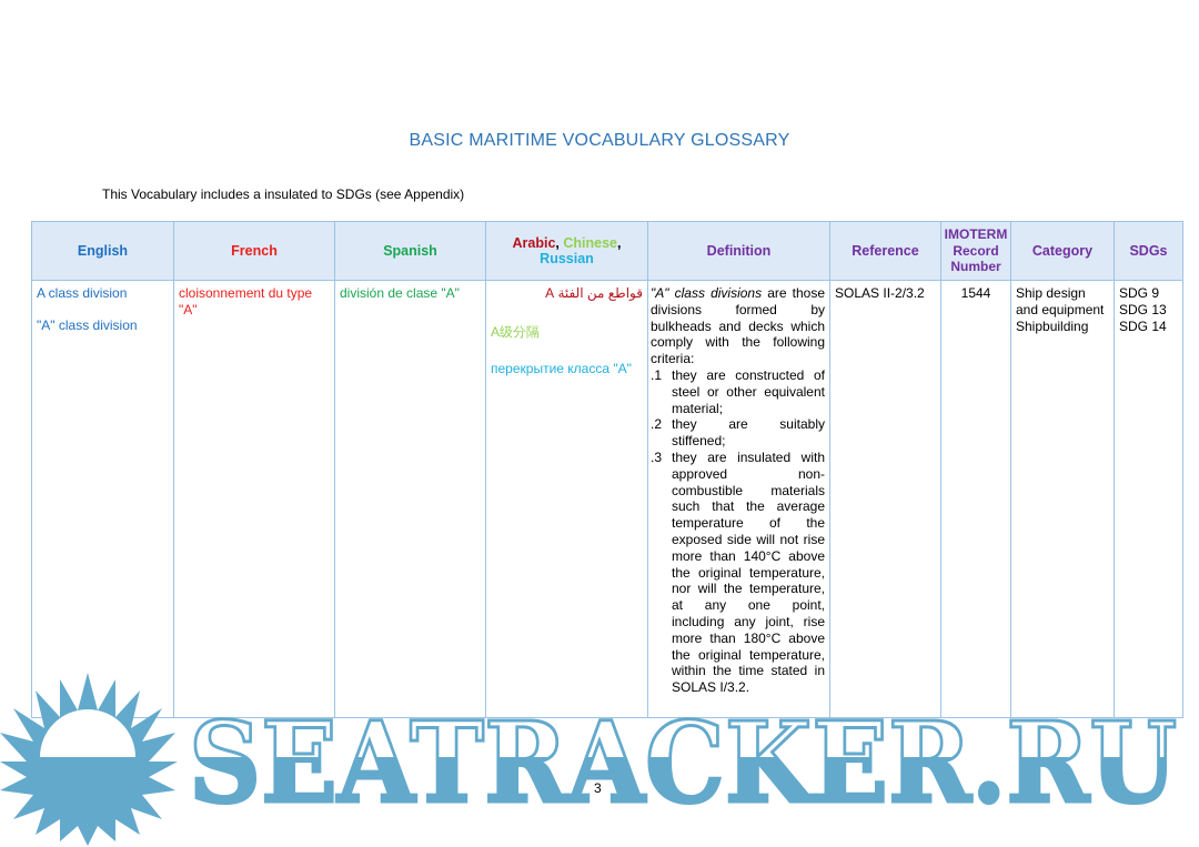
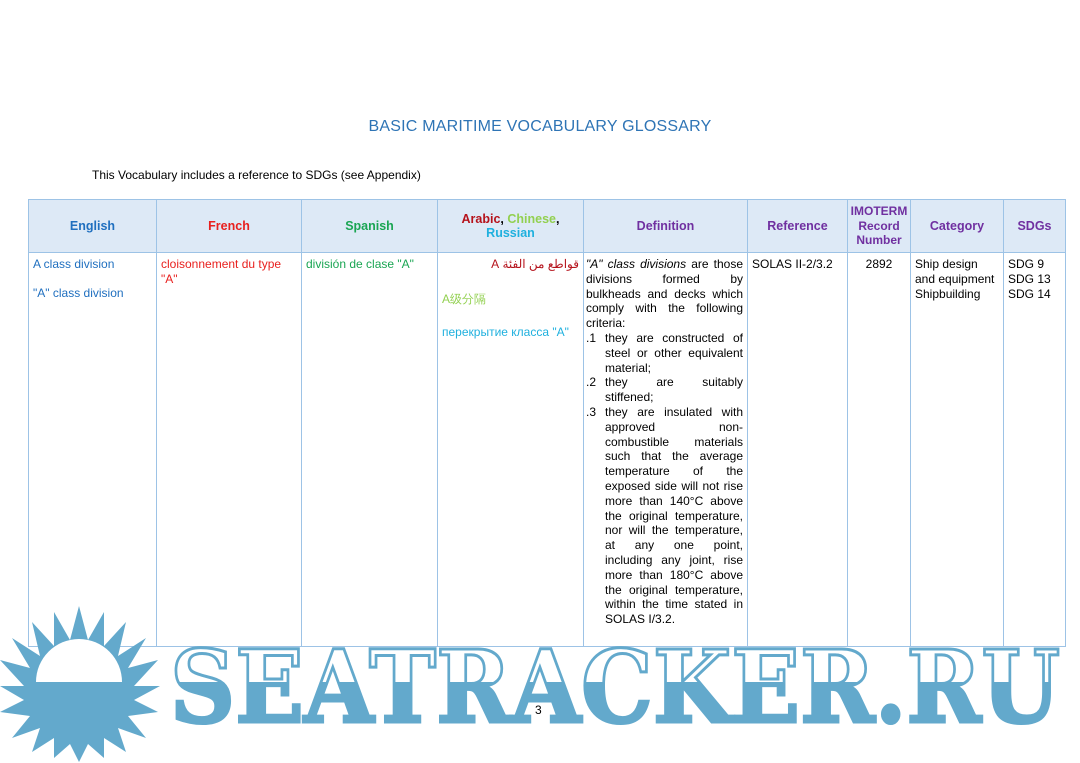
  BASIC MARITIME VOCABULARY GLOSSARY
- This Vocabulary includes a insulated to SDGs (see Appendix)
+ This Vocabulary includes a reference to SDGs (see Appendix)
  English	French	Spanish	Arabic, Chinese, Russian	Definition	Reference	IMOTERM Record Number	Category	SDGs
- A class division "A" class division	cloisonnement du type "A"	división de clase "A"	قواطع من الفئة A A级分隔 перекрытие класса "A"	"A" class divisions are those divisions formed by bulkheads and decks which comply with the following criteria: .1 they are constructed of steel or other equivalent material; .2 they are suitably stiffened; .3 they are insulated with approved non-combustible materials such that the average temperature of the exposed side will not rise more than 140°C above the original temperature, nor will the temperature, at any one point, including any joint, rise more than 180°C above the original temperature, within the time stated in SOLAS I/3.2.	SOLAS II-2/3.2	1544	Ship design and equipment Shipbuilding	SDG 9 SDG 13 SDG 14
+ A class division "A" class division	cloisonnement du type "A"	división de clase "A"	قواطع من الفئة A A级分隔 перекрытие класса "A"	"A" class divisions are those divisions formed by bulkheads and decks which comply with the following criteria: .1 they are constructed of steel or other equivalent material; .2 they are suitably stiffened; .3 they are insulated with approved non-combustible materials such that the average temperature of the exposed side will not rise more than 140°C above the original temperature, nor will the temperature, at any one point, including any joint, rise more than 180°C above the original temperature, within the time stated in SOLAS I/3.2.	SOLAS II-2/3.2	2892	Ship design and equipment Shipbuilding	SDG 9 SDG 13 SDG 14
  SEATRACKER.RU
  3
